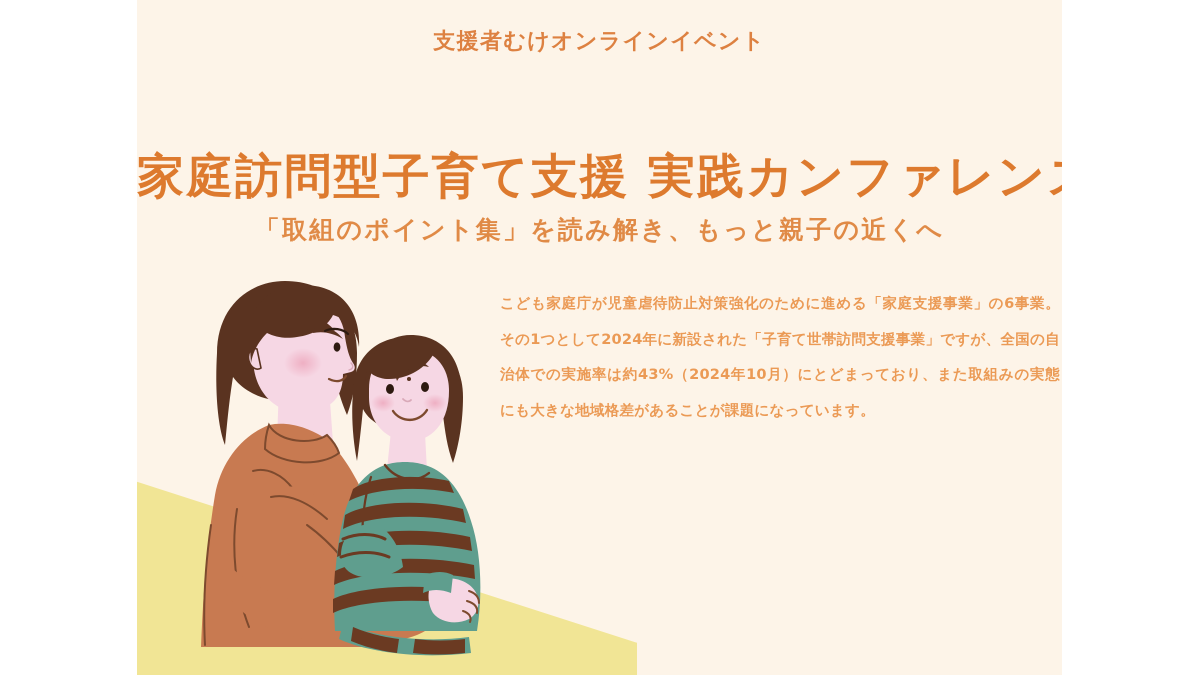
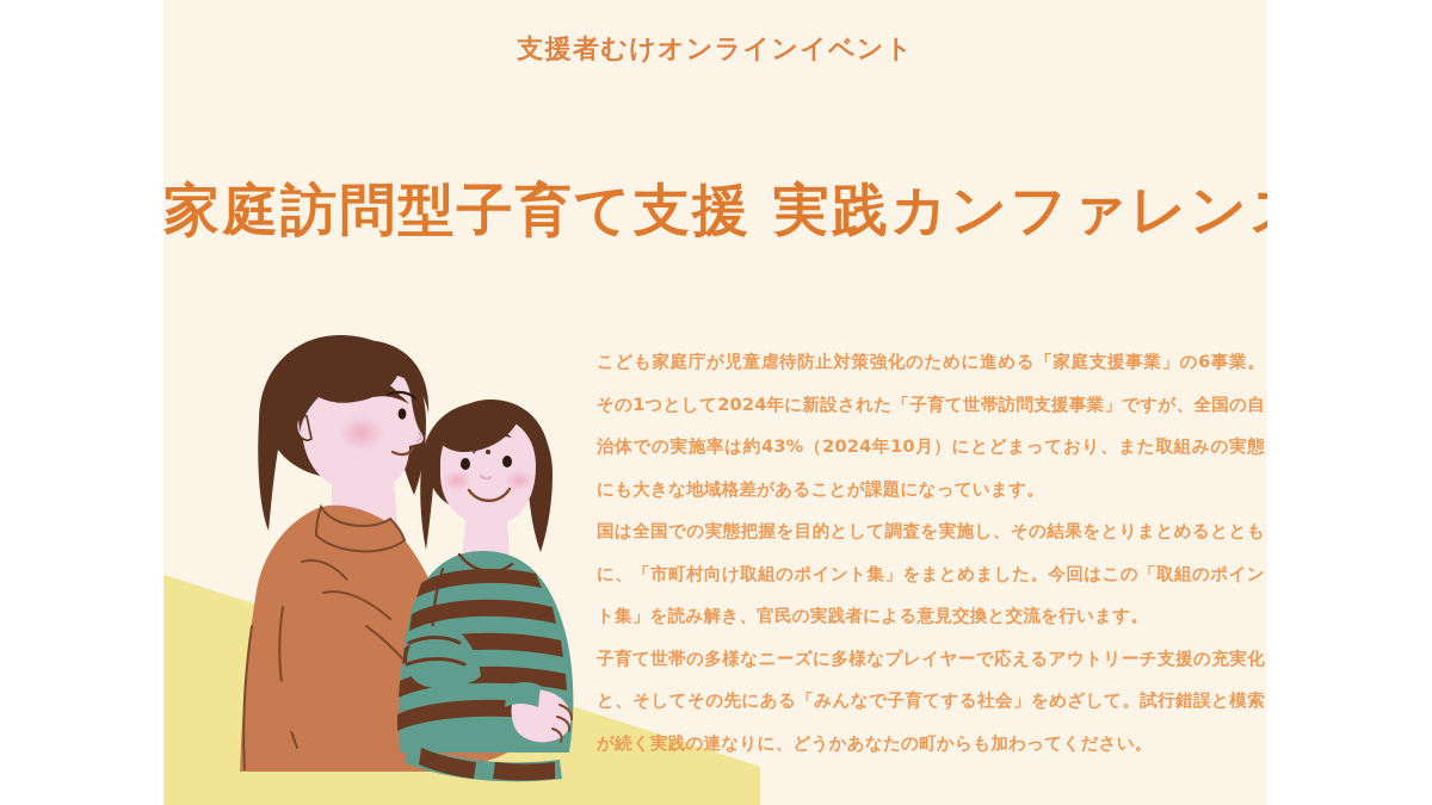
  支援者むけオンラインイベント
  家庭訪問型子育て支援 実践カンファレン
- 「取組のポイント集」を読み解き、もっと親子の近くへ
  こども家庭庁が児童虐待防止対策強化のために進める「家庭支援事業」の6事業。その1つとして2024年に新設された「子育て世帯訪問支援事業」ですが、全国の自治体での実施率は約43%（2024年10月）にとどまっており、また取組みの実態にも大きな地域格差があることが課題になっています。
+ 国は全国での実態把握を目的として調査を実施し、その結果をとりまとめるとともに、「市町村向け取組のポイント集」をまとめました。今回はこの「取組のポイント集」を読み解き、官民の実践者による意見交換と交流を行います。
+ 子育て世帯の多様なニーズに多様なプレイヤーで応えるアウトリーチ支援の充実化と、そしてその先にある「みんなで子育てする社会」をめざして。試行錯誤と模索が続く実践の連なりに、どうかあなたの町からも加わってください。
